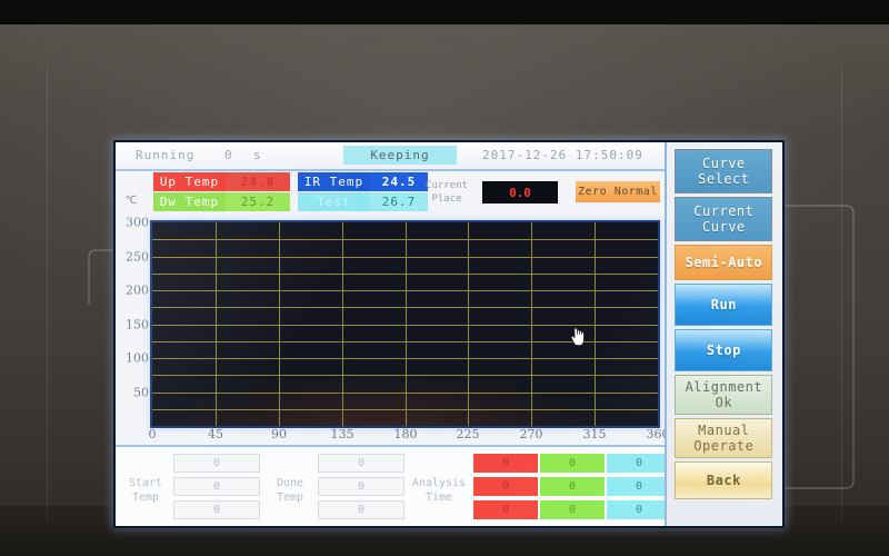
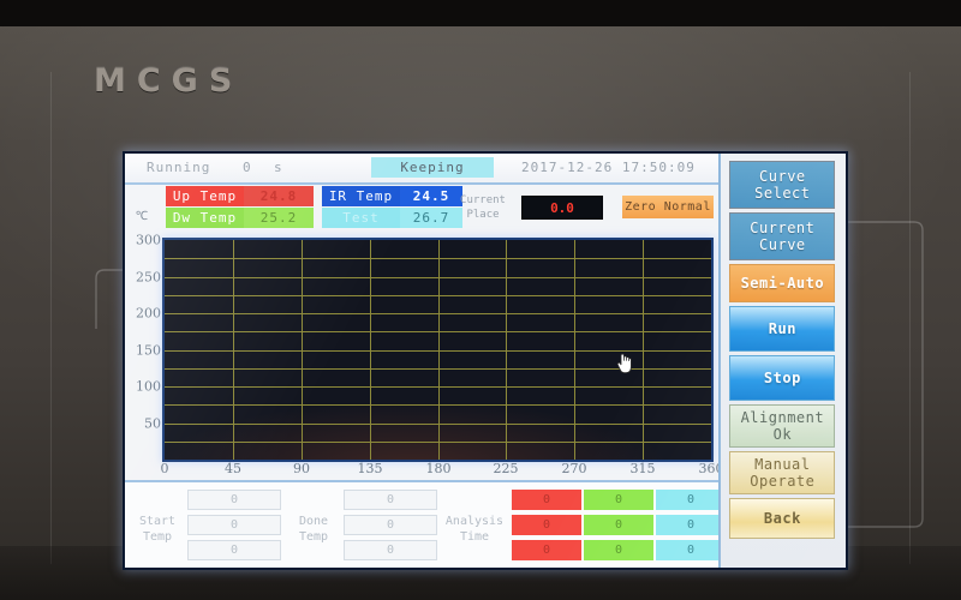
+ MCGS
